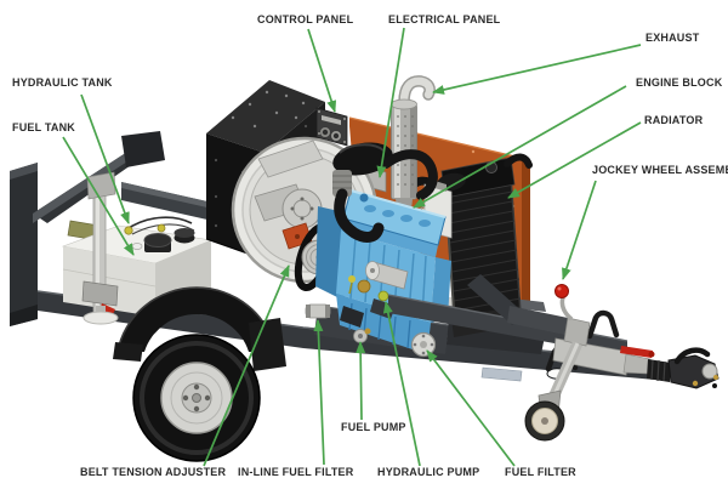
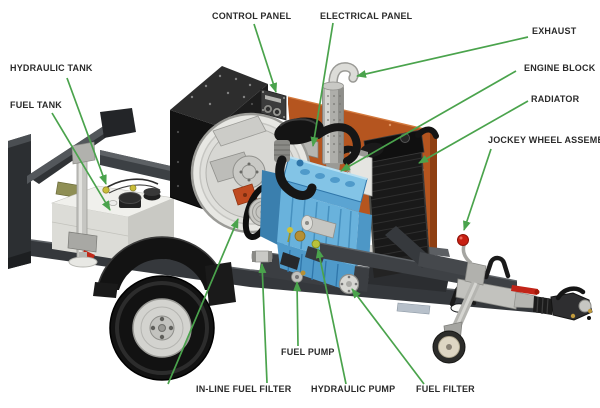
  CONTROL PANEL
  ELECTRICAL PANEL
  EXHAUST
  ENGINE BLOCK
  RADIATOR
  JOCKEY WHEEL ASSEM
  HYDRAULIC TANK
  FUEL TANK
- BELT TENSION ADJUSTER
  IN-LINE FUEL FILTER
  FUEL PUMP
  HYDRAULIC PUMP
  FUEL FILTER
